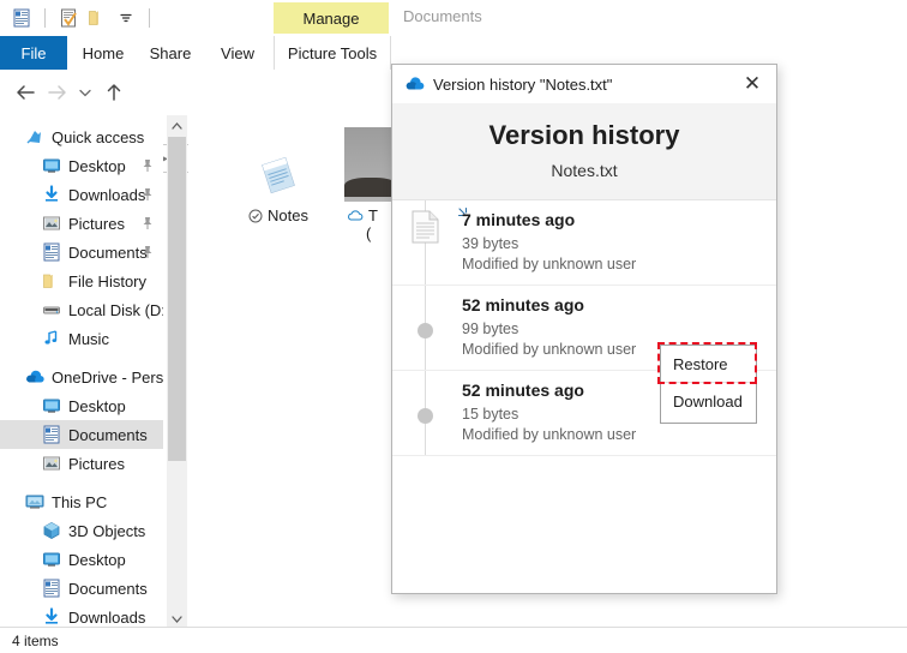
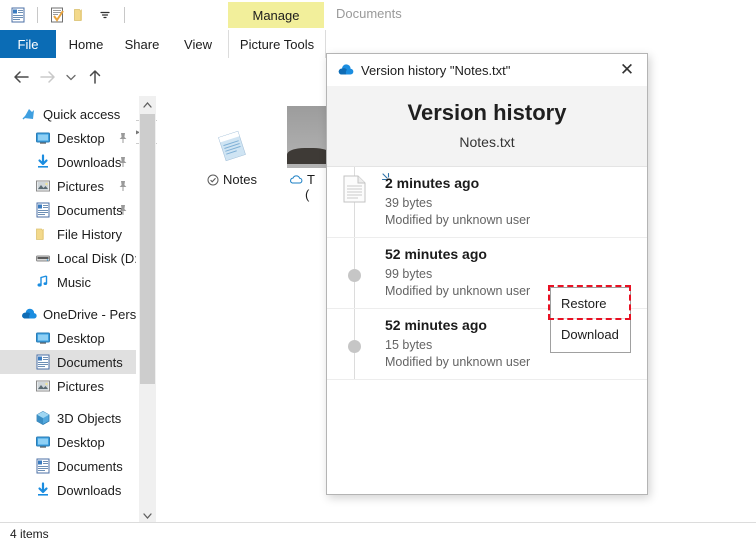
  Manage
  Documents
  File
  Home
  Share
  View
  Picture Tools
  ▸
  Quick access
  Desktop
  Downloads
  Pictures
  Documents
  File History
  Local Disk (D
  Music
  OneDrive - Pers
  Desktop
  Documents
  Pictures
- This PC
  3D Objects
  Desktop
  Documents
  Downloads
  Notes
  T
  (
  4 items
  Version history "Notes.txt"
  ✕
  Version history
  Notes.txt
- 7 minutes ago
+ 2 minutes ago
  39 bytes
  Modified by unknown user
  52 minutes ago
  99 bytes
  Modified by unknown user
  52 minutes ago
  15 bytes
  Modified by unknown user
  Restore
  Download
